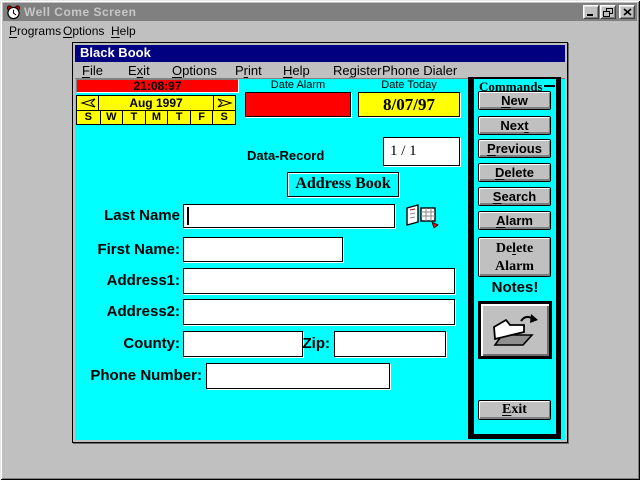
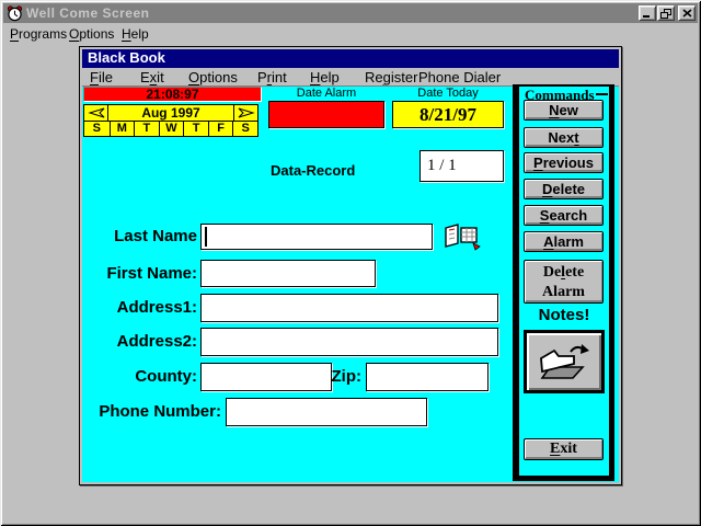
  Well Come Screen
  Programs
  Options
  Help
  Black Book
  File
  Exit
  Options
  Print
  Help
  Register
  Phone Dialer
  21:08:97
  Aug 1997
  S
- W
+ M
  T
- M
+ W
  T
  F
  S
  Date Alarm
  Date Today
- 8/07/97
+ 8/21/97
  Data-Record
  1 / 1
- Address Book
  Last Name
  First Name:
  Address1:
  Address2:
  County:
  Zip:
  Phone Number:
  Commands
  New
  Next
  Previous
  Delete
  Search
  Alarm
  Delete
  Alarm
  Notes!
  Exit
